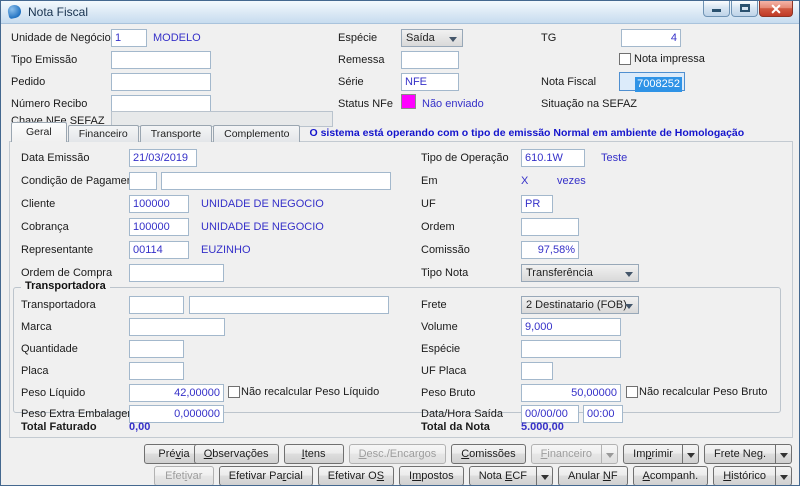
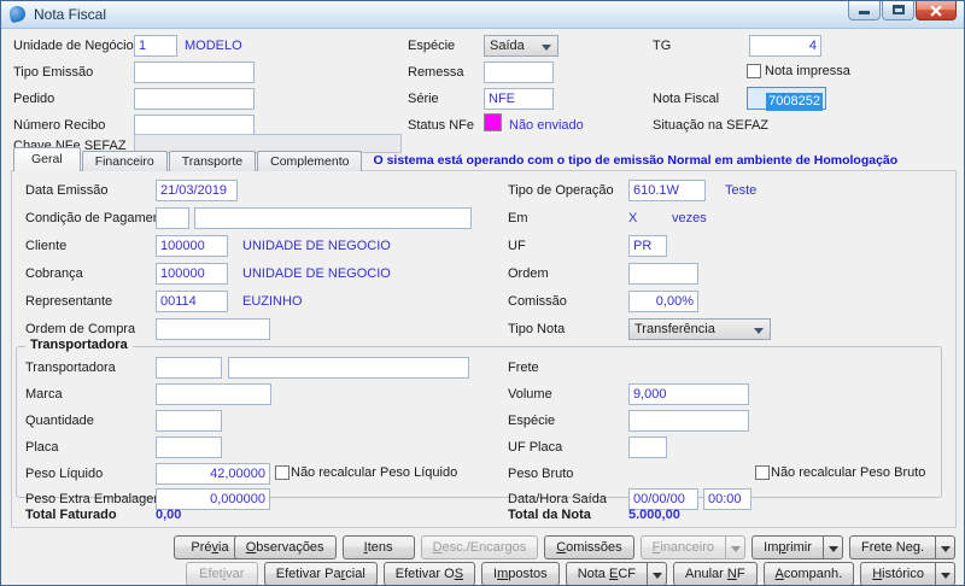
  Nota Fiscal
  Unidade de Negócio
  1
  MODELO
  Tipo Emissão
  Pedido
  Número Recibo
  Chave NFe SEFAZ
  Espécie
  Saída
  Remessa
  Série
  NFE
  Status NFe
  Não enviado
  TG
  4
  Nota impressa
  Nota Fiscal
  7008252
  Situação na SEFAZ
  Geral
  Financeiro
  Transporte
  Complemento
  O sistema está operando com o tipo de emissão Normal em ambiente de Homologação
  Data Emissão
  21/03/2019
  Tipo de Operação
  610.1W
  Teste
  Condição de Pagame
  Em
  X
  vezes
  Cliente
  100000
  UNIDADE DE NEGOCIO
  UF
  PR
  Cobrança
  100000
  UNIDADE DE NEGOCIO
  Ordem
  Representante
  00114
  EUZINHO
  Comissão
- 97,58%
+ 0,00%
  Ordem de Compra
  Tipo Nota
  Transferência
  Transportadora
  Transportadora
  Frete
- 2 Destinatario (FOB)
  Marca
  Volume
  9,000
  Quantidade
  Espécie
  Placa
  UF Placa
  Peso Líquido
  42,00000
  Não recalcular Peso Líquido
  Peso Bruto
- 50,00000
  Não recalcular Peso Bruto
  Peso Extra Embalage
  0,000000
  Data/Hora Saída
  00/00/00
  00:00
  Total Faturado
  0,00
  Total da Nota
  5.000,00
  Prévia
  Observações
  Itens
  Desc./Encargos
  Comissões
  Financeiro
  Imprimir
  Frete Neg.
  Efetivar
  Efetivar Parcial
  Efetivar OS
  Impostos
  Nota ECF
  Anular NF
  Acompanh.
  Histórico
